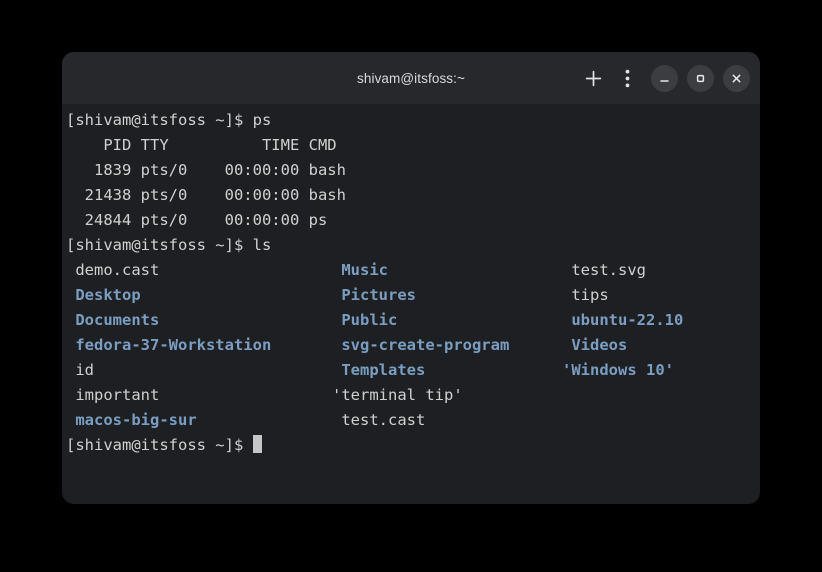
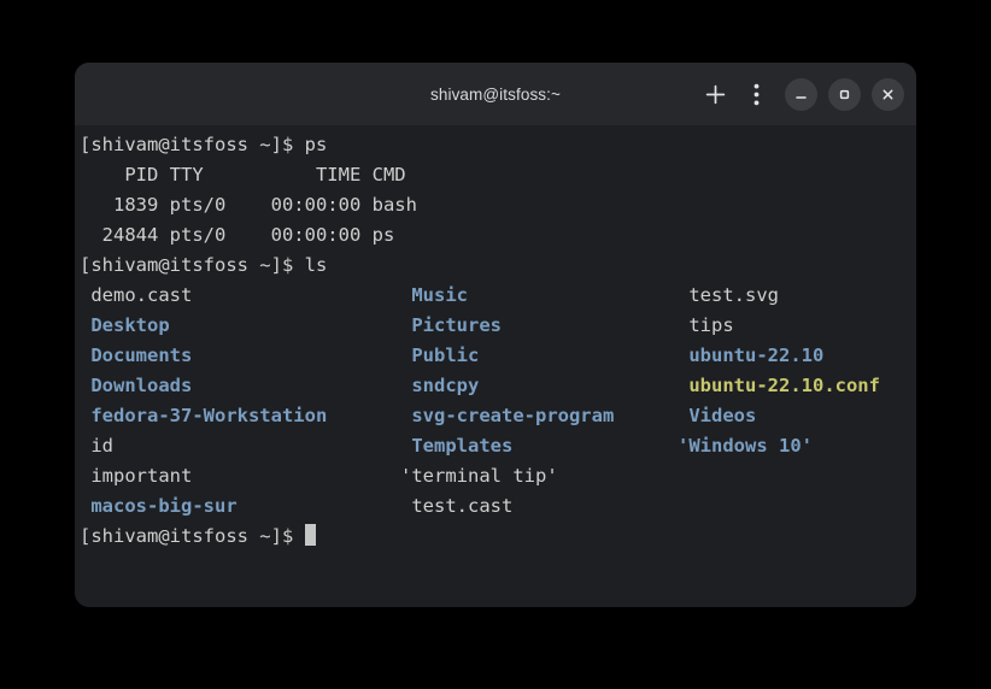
  shivam@itsfoss:~
  [shivam@itsfoss ~]$ ps
  PID TTY TIME CMD
  1839 pts/0 00:00:00 bash
- 21438 pts/0 00:00:00 bash
  24844 pts/0 00:00:00 ps
  [shivam@itsfoss ~]$ ls
  demo.cast
  Music
  test.svg
  Desktop
  Pictures
  tips
  Documents
  Public
  ubuntu-22.10
+ Downloads
+ sndcpy
+ ubuntu-22.10.conf
  fedora-37-Workstation
  svg-create-program
  Videos
  id
  Templates
  'Windows 10'
  important
  'terminal tip'
  macos-big-sur
  test.cast
  [shivam@itsfoss ~]$
